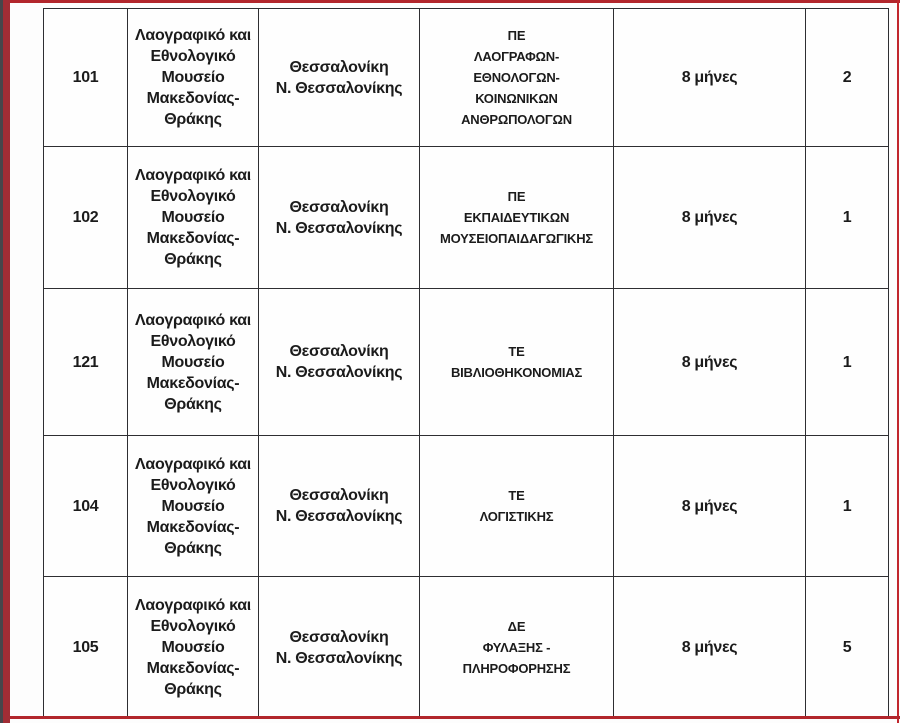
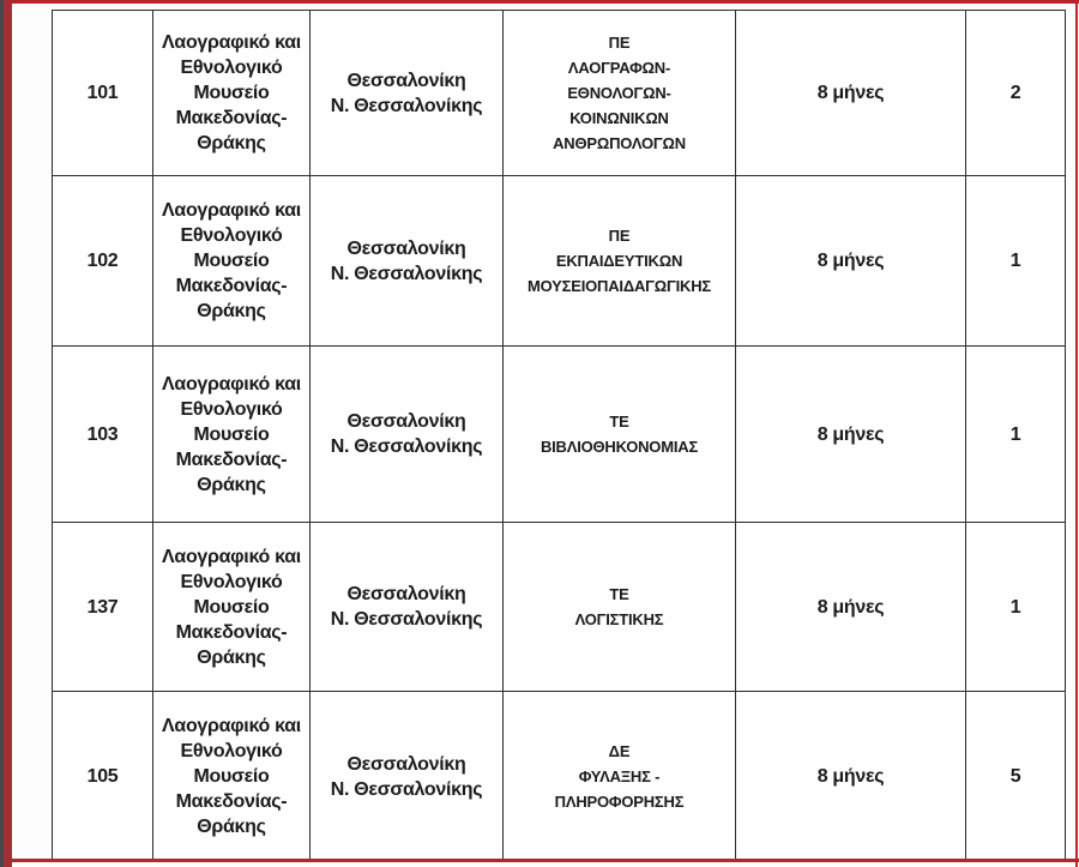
  101
  Λαογραφικό και
  Εθνολογικό
  Μουσείο
  Μακεδονίας-
  Θράκης
  Θεσσαλονίκη
  Ν. Θεσσαλονίκης
  ΠΕ
  ΛΑΟΓΡΑΦΩΝ-
  ΕΘΝΟΛΟΓΩΝ-
  ΚΟΙΝΩΝΙΚΩΝ
  ΑΝΘΡΩΠΟΛΟΓΩΝ
  8 μήνες
  2
  102
  Λαογραφικό και
  Εθνολογικό
  Μουσείο
  Μακεδονίας-
  Θράκης
  Θεσσαλονίκη
  Ν. Θεσσαλονίκης
  ΠΕ
  ΕΚΠΑΙΔΕΥΤΙΚΩΝ
  ΜΟΥΣΕΙΟΠΑΙΔΑΓΩΓΙΚΗΣ
  8 μήνες
  1
- 121
+ 103
  Λαογραφικό και
  Εθνολογικό
  Μουσείο
  Μακεδονίας-
  Θράκης
  Θεσσαλονίκη
  Ν. Θεσσαλονίκης
  ΤΕ
  ΒΙΒΛΙΟΘΗΚΟΝΟΜΙΑΣ
  8 μήνες
  1
- 104
+ 137
  Λαογραφικό και
  Εθνολογικό
  Μουσείο
  Μακεδονίας-
  Θράκης
  Θεσσαλονίκη
  Ν. Θεσσαλονίκης
  ΤΕ
  ΛΟΓΙΣΤΙΚΗΣ
  8 μήνες
  1
  105
  Λαογραφικό και
  Εθνολογικό
  Μουσείο
  Μακεδονίας-
  Θράκης
  Θεσσαλονίκη
  Ν. Θεσσαλονίκης
  ΔΕ
  ΦΥΛΑΞΗΣ -
  ΠΛΗΡΟΦΟΡΗΣΗΣ
  8 μήνες
  5
